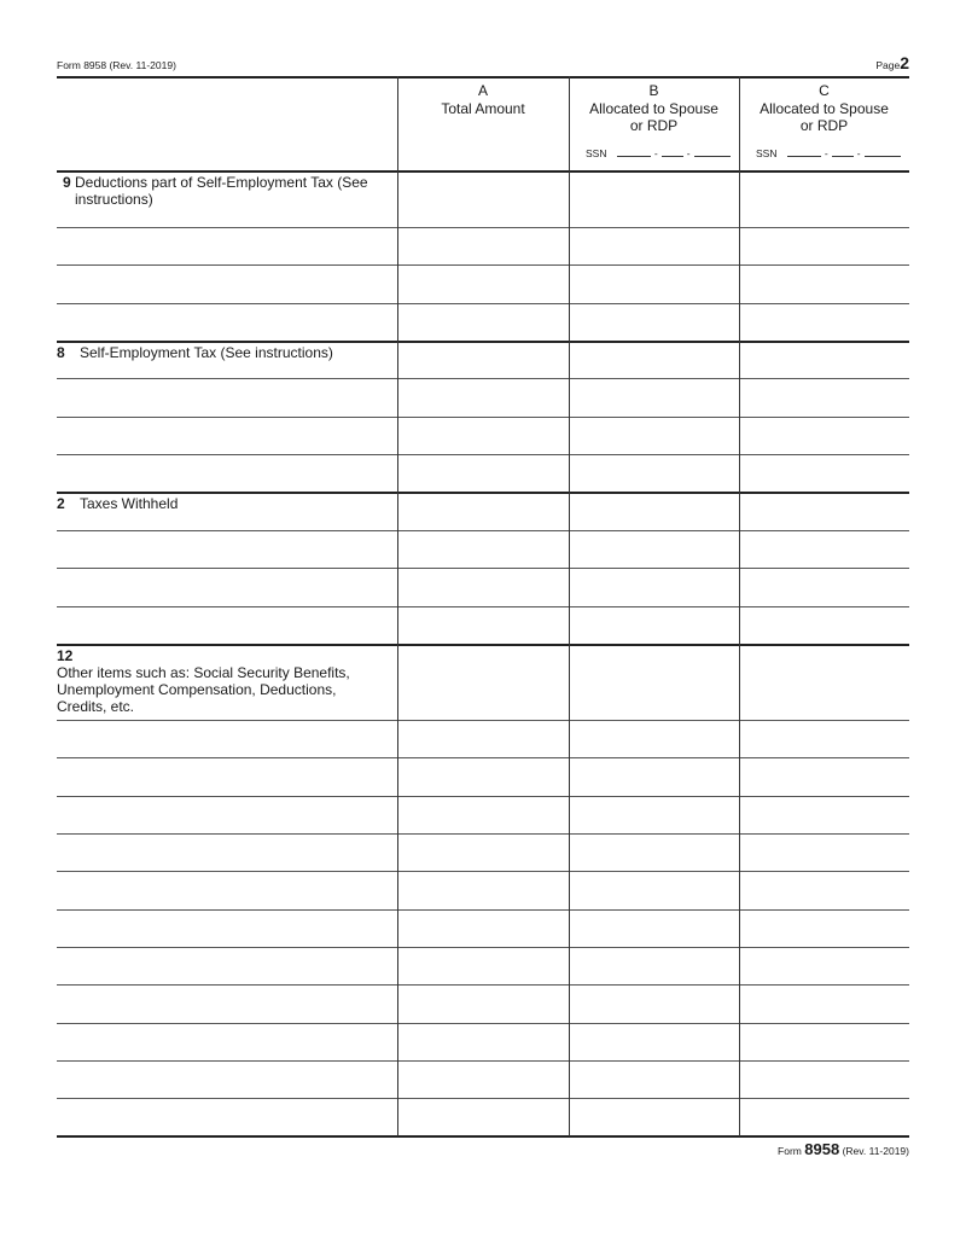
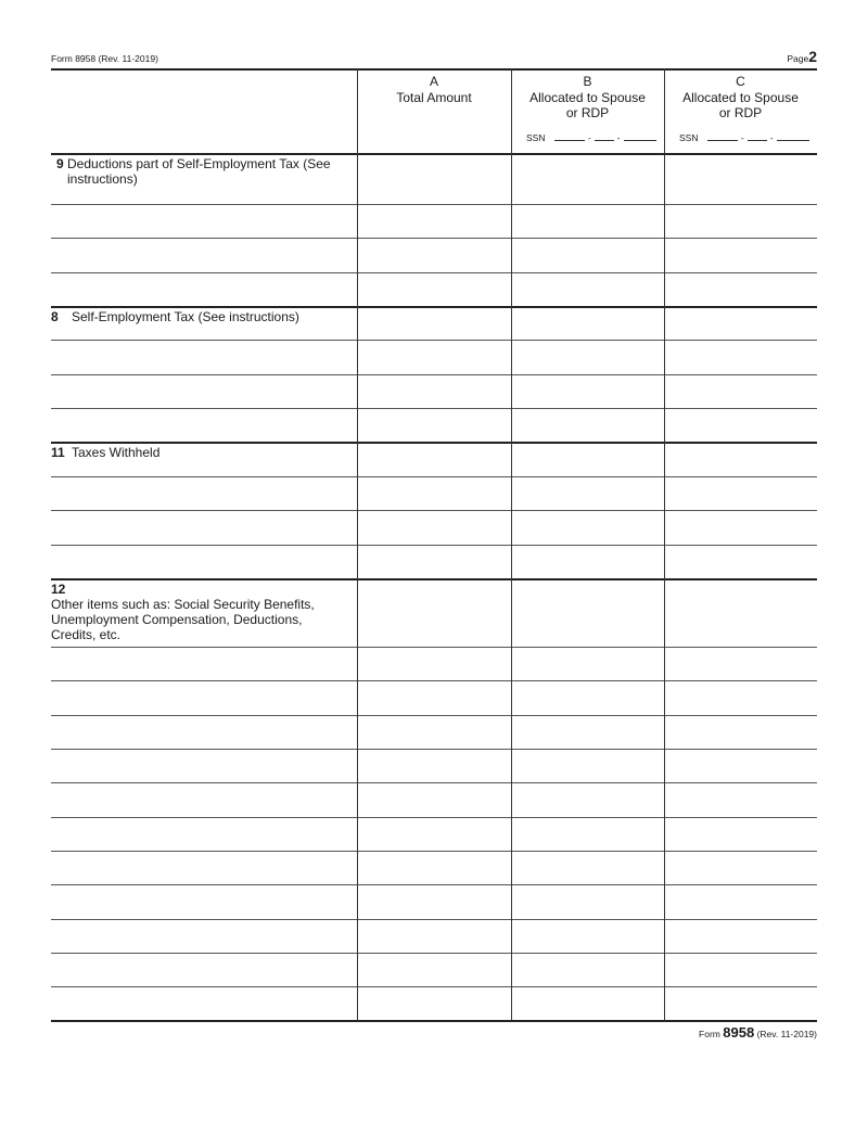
  Form 8958 (Rev. 11-2019)
  Page2
  A
  Total Amount
  B
  Allocated to Spouse
  or RDP
  C
  Allocated to Spouse
  or RDP
  SSN - -
  SSN - -
  9 Deductions part of Self-Employment Tax (See instructions)
  8 Self-Employment Tax (See instructions)
- 2 Taxes Withheld
+ 11 Taxes Withheld
  12Other items such as: Social Security Benefits, Unemployment Compensation, Deductions, Credits, etc.
  Form 8958 (Rev. 11-2019)
